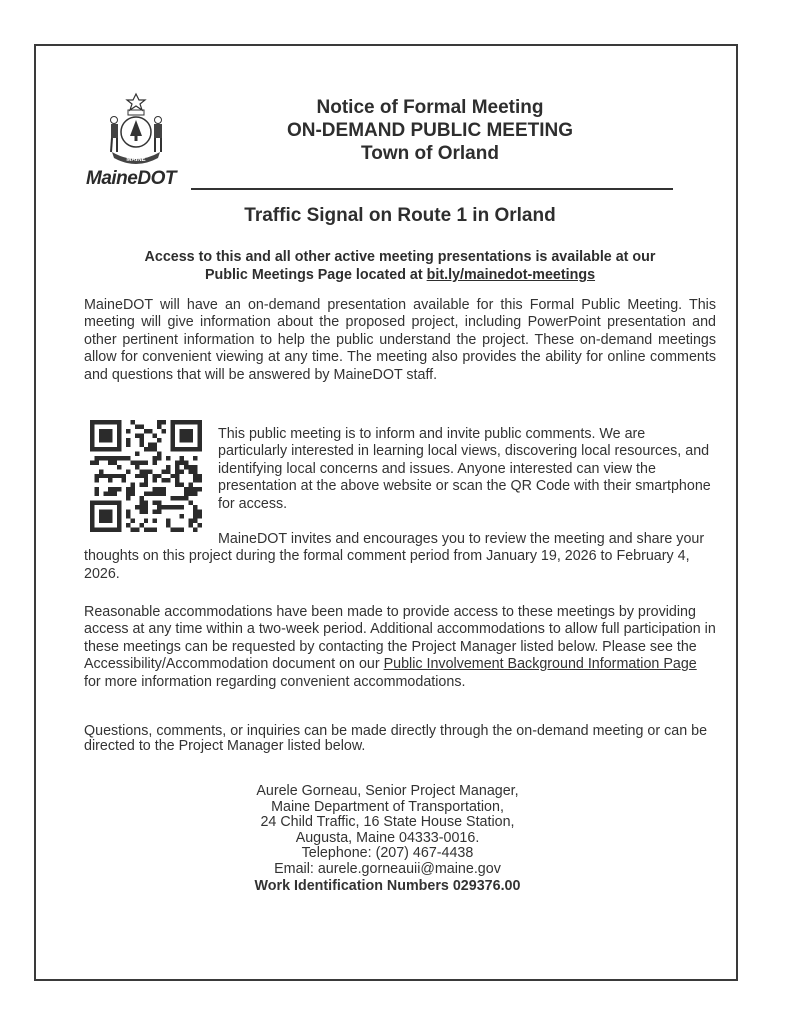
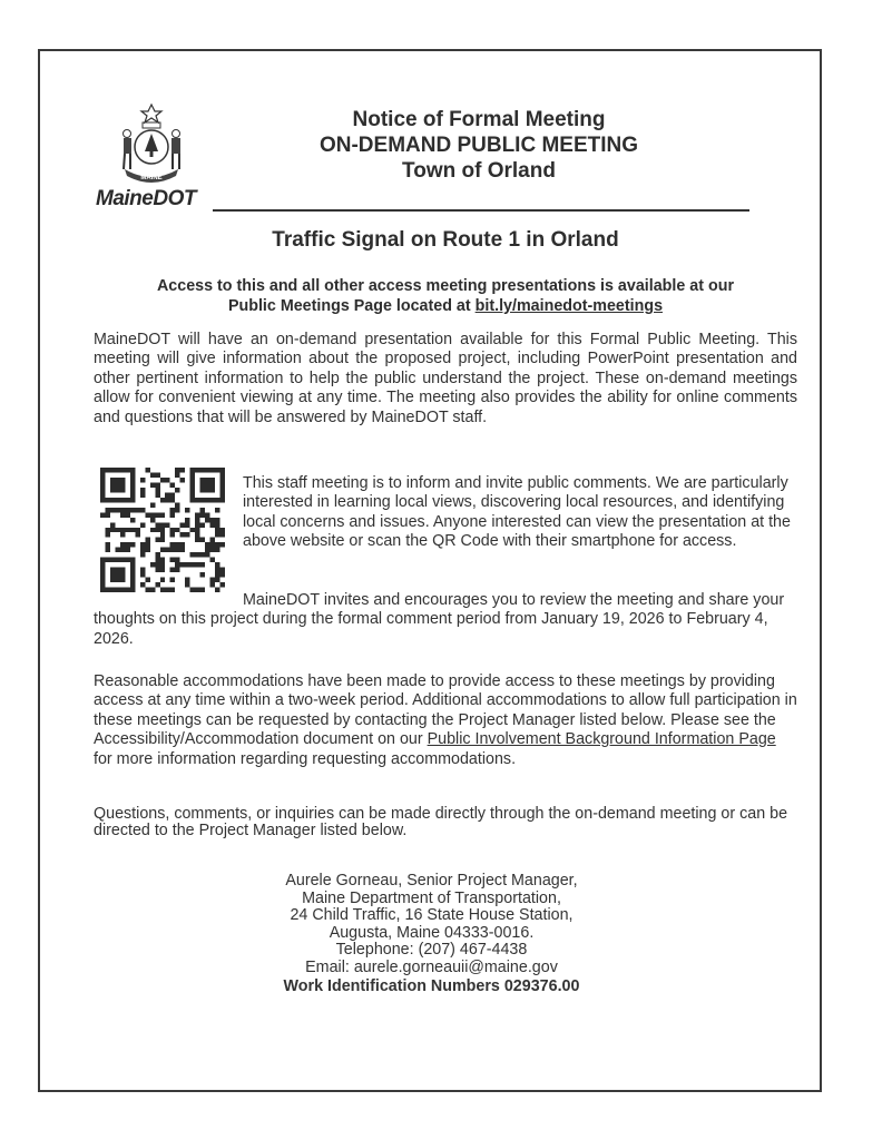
  MaineDOT
  Notice of Formal Meeting
  ON-DEMAND PUBLIC MEETING
  Town of Orland
  Traffic Signal on Route 1 in Orland
- Access to this and all other active meeting presentations is available at our
+ Access to this and all other access meeting presentations is available at our
  Public Meetings Page located at bit.ly/mainedot-meetings
  MaineDOT will have an on-demand presentation available for this Formal Public Meeting. This meeting will give information about the proposed project, including PowerPoint presentation and other pertinent information to help the public understand the project. These on-demand meetings allow for convenient viewing at any time. The meeting also provides the ability for online comments and questions that will be answered by MaineDOT staff.
- This public meeting is to inform and invite public comments. We are particularly interested in learning local views, discovering local resources, and identifying local concerns and issues. Anyone interested can view the presentation at the above website or scan the QR Code with their smartphone for access.
+ This staff meeting is to inform and invite public comments. We are particularly interested in learning local views, discovering local resources, and identifying local concerns and issues. Anyone interested can view the presentation at the above website or scan the QR Code with their smartphone for access.
  MaineDOT invites and encourages you to review the meeting and share your thoughts on this project during the formal comment period from January 19, 2026 to February 4, 2026.
- Reasonable accommodations have been made to provide access to these meetings by providing access at any time within a two-week period. Additional accommodations to allow full participation in these meetings can be requested by contacting the Project Manager listed below. Please see the Accessibility/Accommodation document on our Public Involvement Background Information Page for more information regarding convenient accommodations.
+ Reasonable accommodations have been made to provide access to these meetings by providing access at any time within a two-week period. Additional accommodations to allow full participation in these meetings can be requested by contacting the Project Manager listed below. Please see the Accessibility/Accommodation document on our Public Involvement Background Information Page for more information regarding requesting accommodations.
  Questions, comments, or inquiries can be made directly through the on-demand meeting or can be directed to the Project Manager listed below.
  Aurele Gorneau, Senior Project Manager,
  Maine Department of Transportation,
  24 Child Traffic, 16 State House Station,
  Augusta, Maine 04333-0016.
  Telephone: (207) 467-4438
  Email: aurele.gorneauii@maine.gov
  Work Identification Numbers 029376.00
